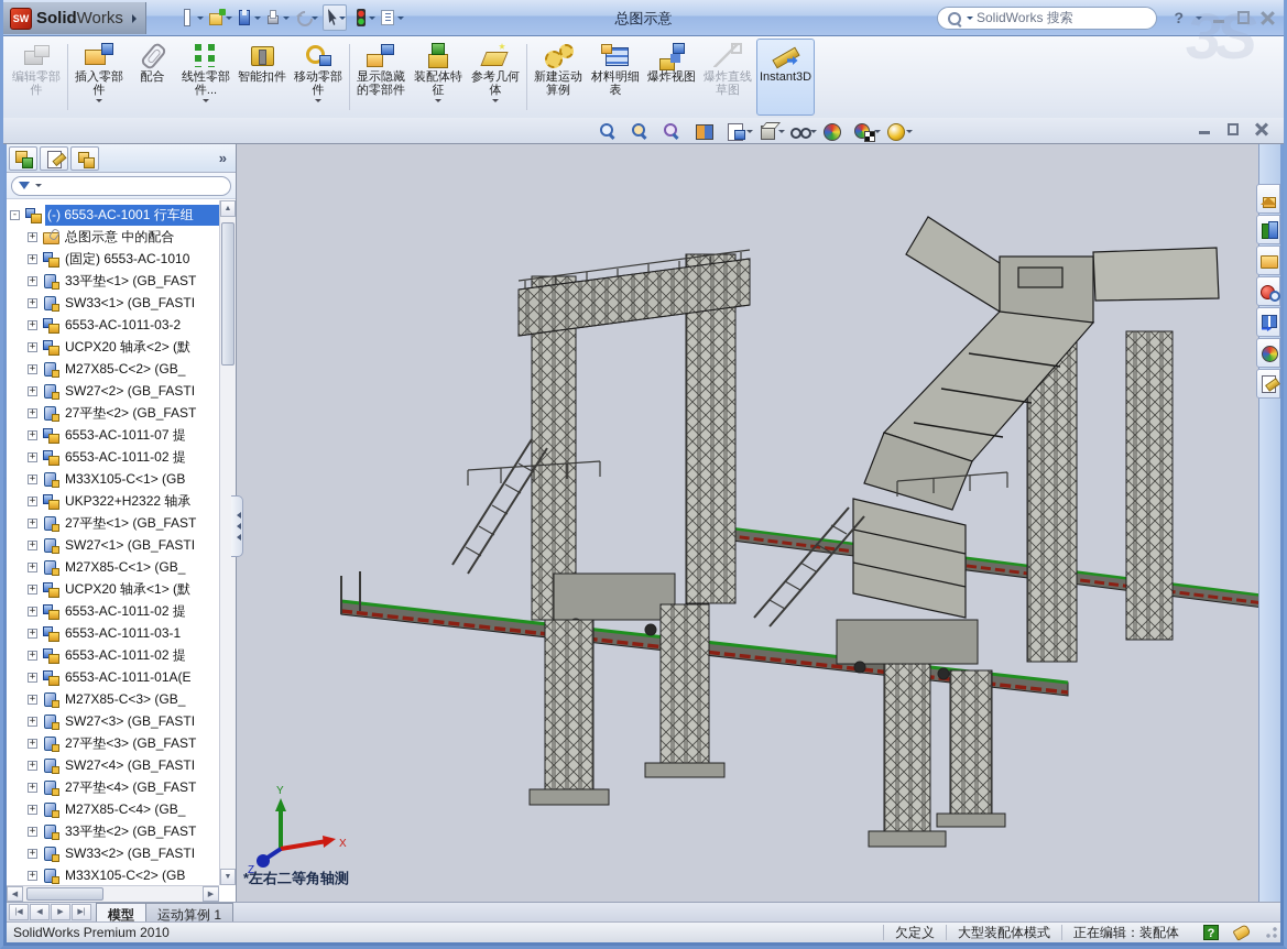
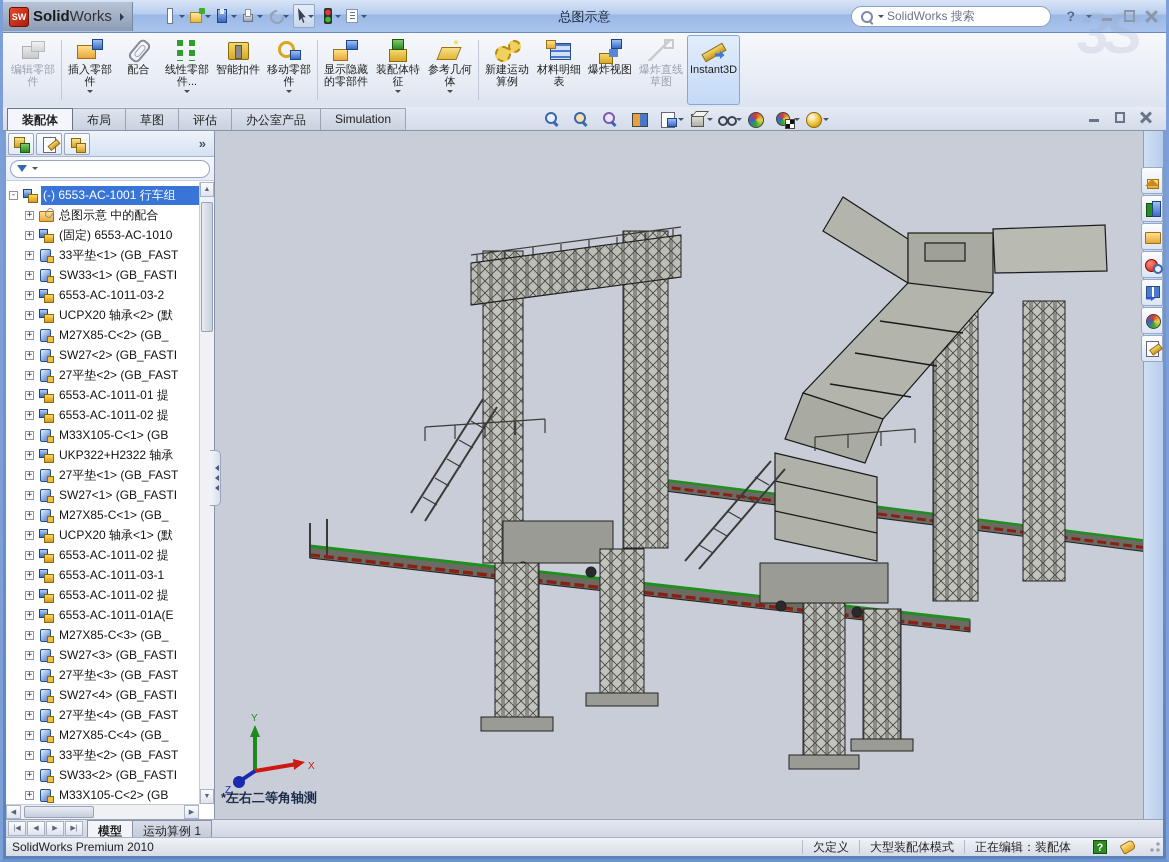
  SW
  SolidWorks
  总图示意
  SolidWorks 搜索
  ?
  编辑零部件
  插入零部件
  配合
  线性零部件...
  智能扣件
  移动零部件
  显示隐藏的零部件
  装配体特征
  参考几何体
  新建运动算例
  材料明细表
  爆炸视图
  爆炸直线草图
  Instant3D
  3S
+ 装配体
+ 布局
+ 草图
+ 评估
+ 办公室产品
+ Simulation
  »
  -
  (-) 6553-AC-1001 行车组
  +
  总图示意 中的配合
  +
  (固定) 6553-AC-1010
  +
  33平垫<1> (GB_FAST
  +
  SW33<1> (GB_FASTI
  +
  6553-AC-1011-03-2
  +
  UCPX20 轴承<2> (默
  +
  M27X85-C<2> (GB_
  +
  SW27<2> (GB_FASTI
  +
  27平垫<2> (GB_FAST
  +
- 6553-AC-1011-07 提
+ 6553-AC-1011-01 提
  +
  6553-AC-1011-02 提
  +
  M33X105-C<1> (GB
  +
  UKP322+H2322 轴承
  +
  27平垫<1> (GB_FAST
  +
  SW27<1> (GB_FASTI
  +
  M27X85-C<1> (GB_
  +
  UCPX20 轴承<1> (默
  +
  6553-AC-1011-02 提
  +
  6553-AC-1011-03-1
  +
  6553-AC-1011-02 提
  +
  6553-AC-1011-01A(E
  +
  M27X85-C<3> (GB_
  +
  SW27<3> (GB_FASTI
  +
  27平垫<3> (GB_FAST
  +
  SW27<4> (GB_FASTI
  +
  27平垫<4> (GB_FAST
  +
  M27X85-C<4> (GB_
  +
  33平垫<2> (GB_FAST
  +
  SW33<2> (GB_FASTI
  +
  M33X105-C<2> (GB
  Y
  X
  Z
  *左右二等角轴测
  模型
  运动算例 1
  SolidWorks Premium 2010
  欠定义
  大型装配体模式
  正在编辑：装配体
  ?
